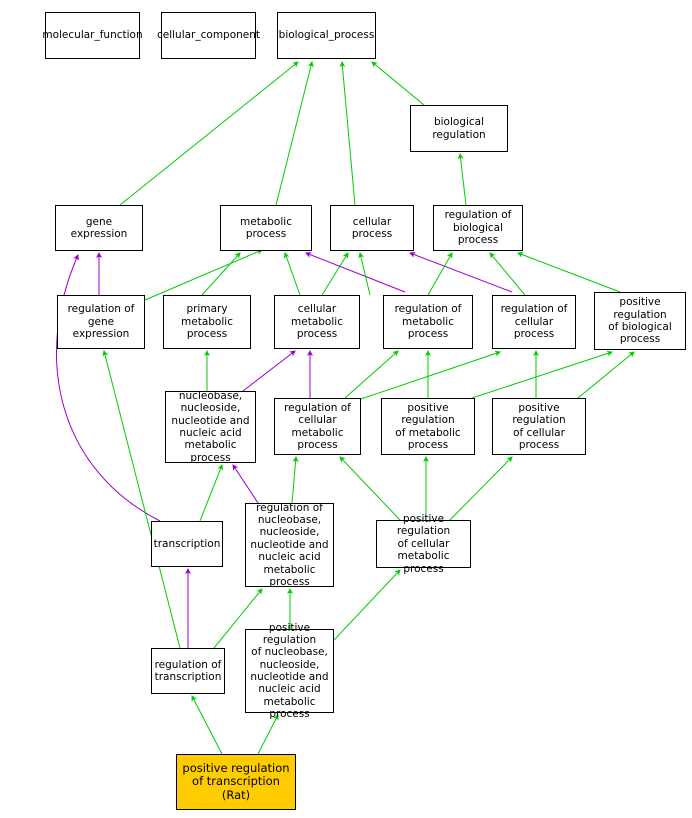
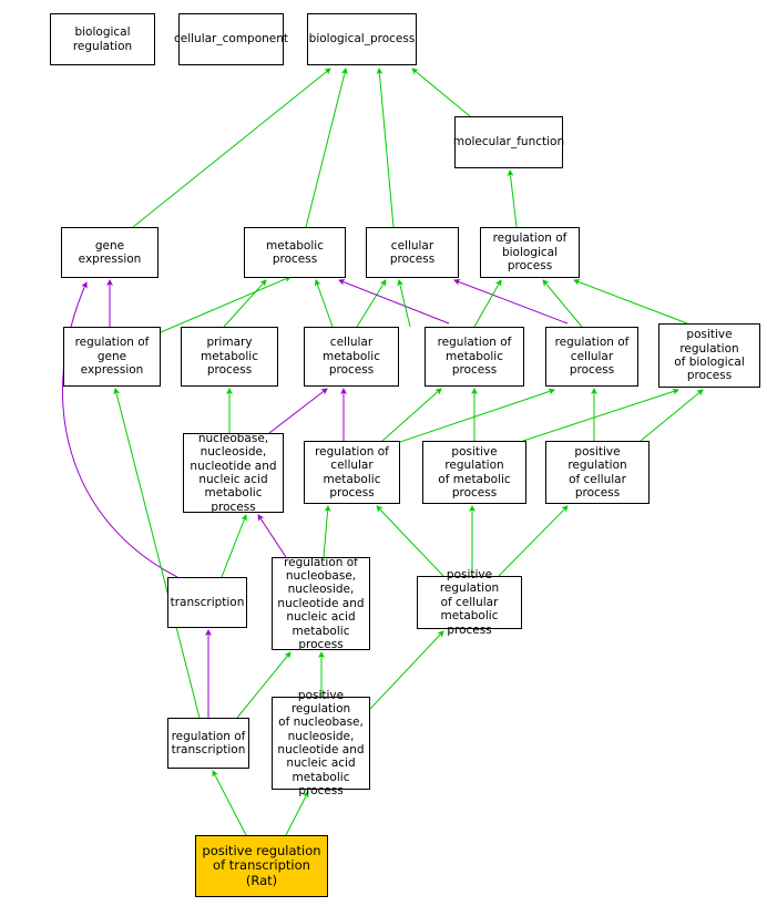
- molecular_function
+ biological regulation
  cellular_component
  biological_process
- biological regulation
+ molecular_function
  gene expression
  metabolic process
  cellular process
  regulation of
  biological process
  regulation of
  gene expression
  primary metabolic
  process
  cellular metabolic
  process
  regulation of
  metabolic process
  regulation of
  cellular process
  positive regulation
  of biological
  process
  nucleobase,
  nucleoside,
  nucleotide and
  nucleic acid
  metabolic process
  regulation of
  cellular metabolic
  process
  positive regulation
  of metabolic
  process
  positive regulation
  of cellular
  process
  transcription
  regulation of
  nucleobase,
  nucleoside,
  nucleotide and
  nucleic acid
  metabolic process
  positive regulation
  of cellular
  metabolic process
  regulation of
  transcription
  positive regulation
  of nucleobase,
  nucleoside,
  nucleotide and
  nucleic acid
  metabolic process
  positive regulation
  of transcription
  (Rat)
